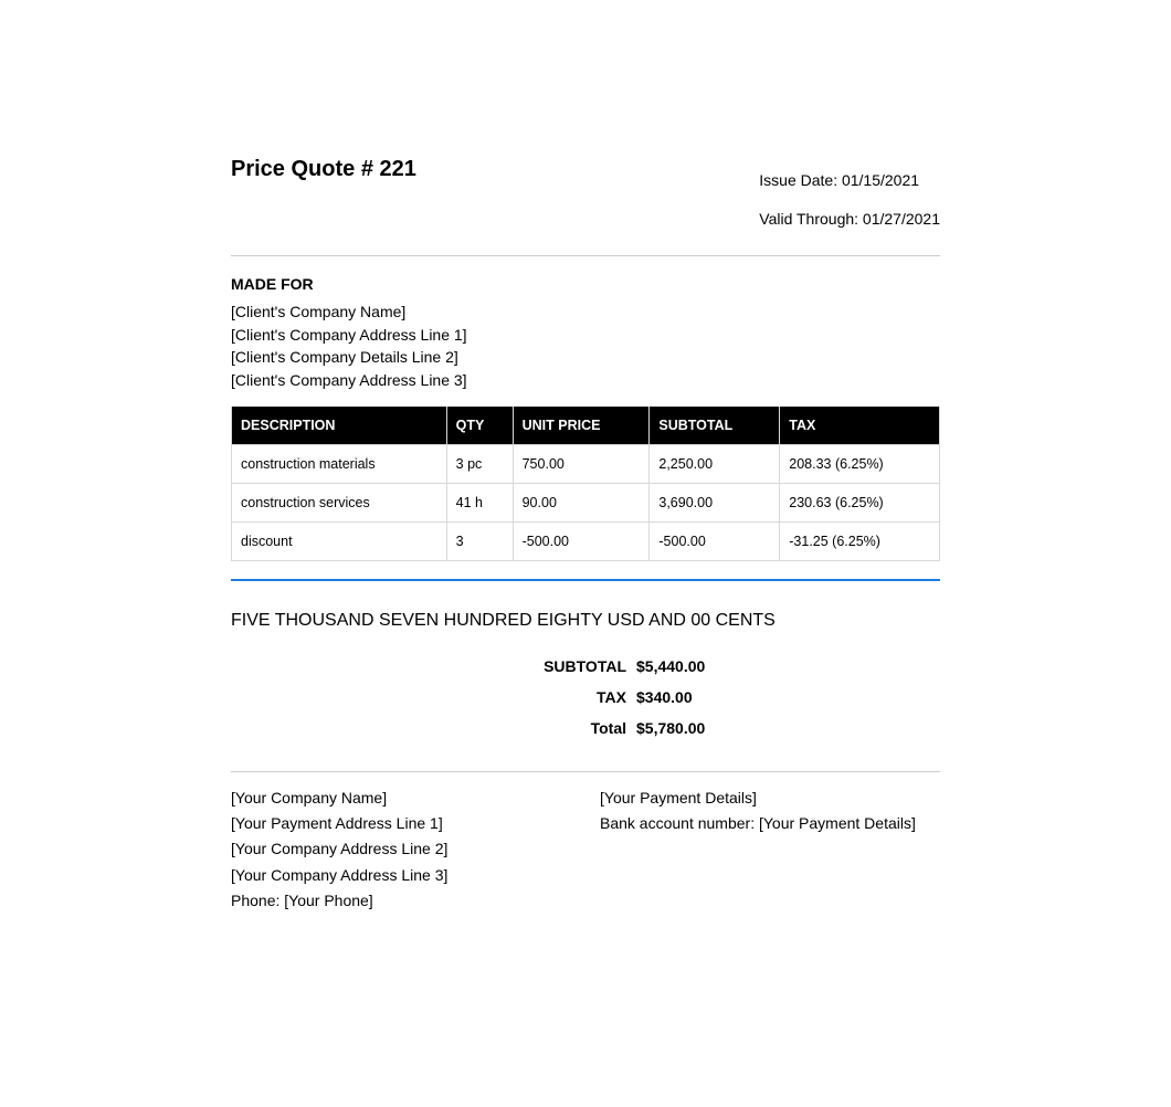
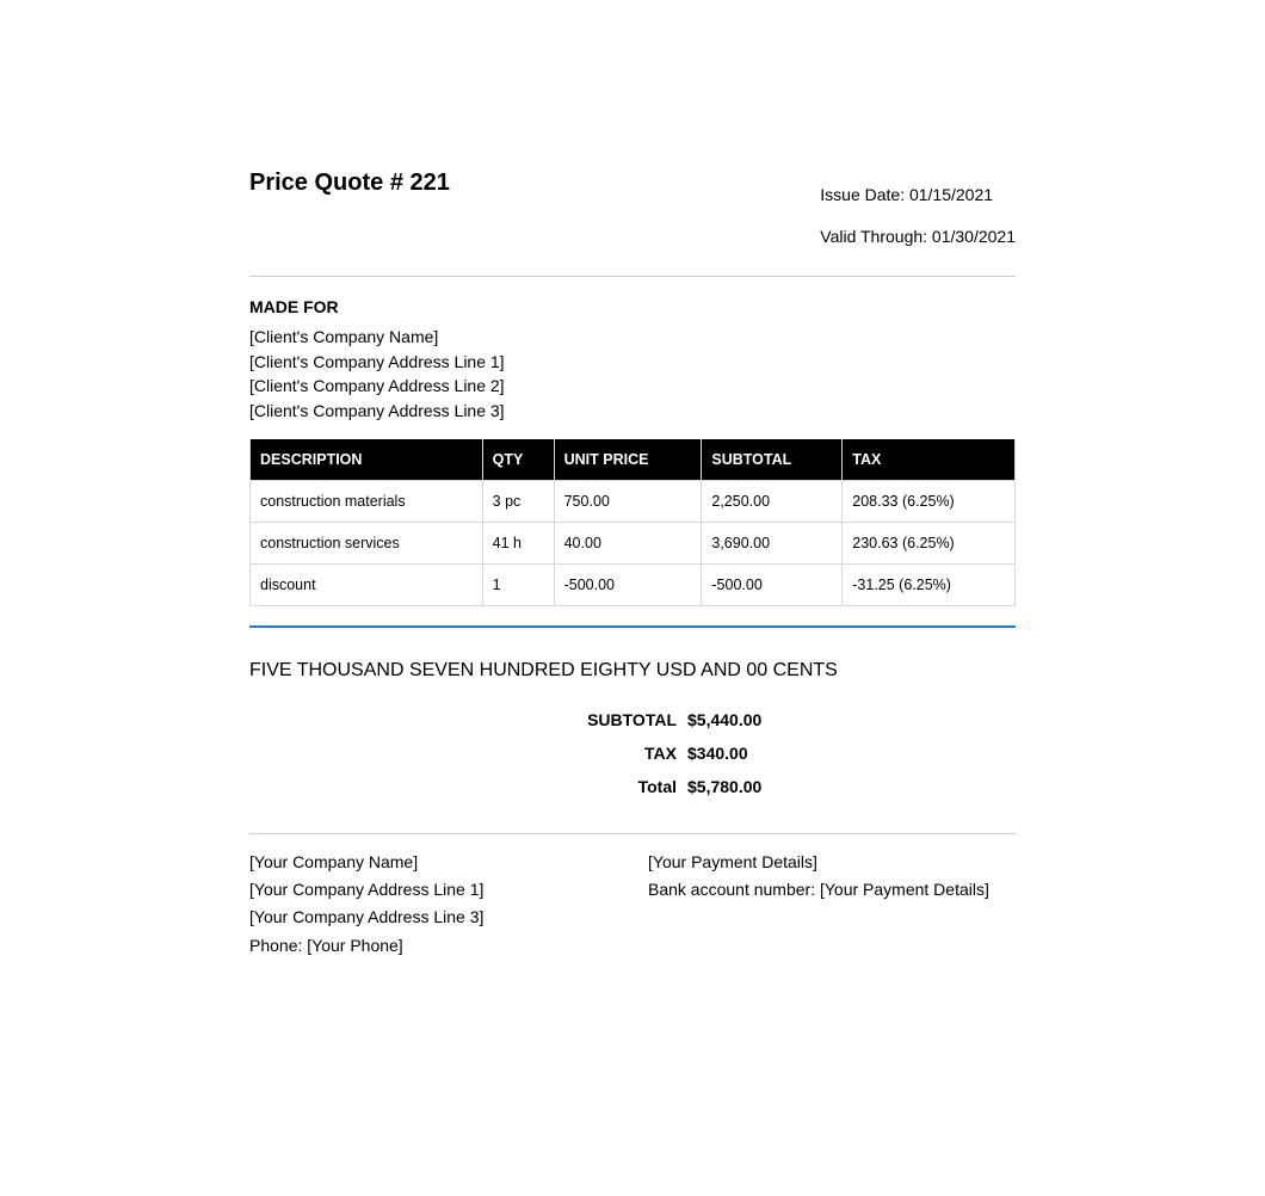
  Price Quote # 221
  Issue Date: 01/15/2021
- Valid Through: 01/27/2021
+ Valid Through: 01/30/2021
  MADE FOR
  [Client's Company Name]
  [Client's Company Address Line 1]
- [Client's Company Details Line 2]
+ [Client's Company Address Line 2]
  [Client's Company Address Line 3]
  DESCRIPTION	QTY	UNIT PRICE	SUBTOTAL	TAX
  construction materials	3 pc	750.00	2,250.00	208.33 (6.25%)
- construction services	41 h	90.00	3,690.00	230.63 (6.25%)
+ construction services	41 h	40.00	3,690.00	230.63 (6.25%)
- discount	3	-500.00	-500.00	-31.25 (6.25%)
+ discount	1	-500.00	-500.00	-31.25 (6.25%)
  FIVE THOUSAND SEVEN HUNDRED EIGHTY USD AND 00 CENTS
  SUBTOTAL
  $5,440.00
  TAX
  $340.00
  Total
  $5,780.00
  [Your Company Name]
- [Your Payment Address Line 1]
+ [Your Company Address Line 1]
- [Your Company Address Line 2]
  [Your Company Address Line 3]
  Phone: [Your Phone]
  [Your Payment Details]
  Bank account number: [Your Payment Details]
